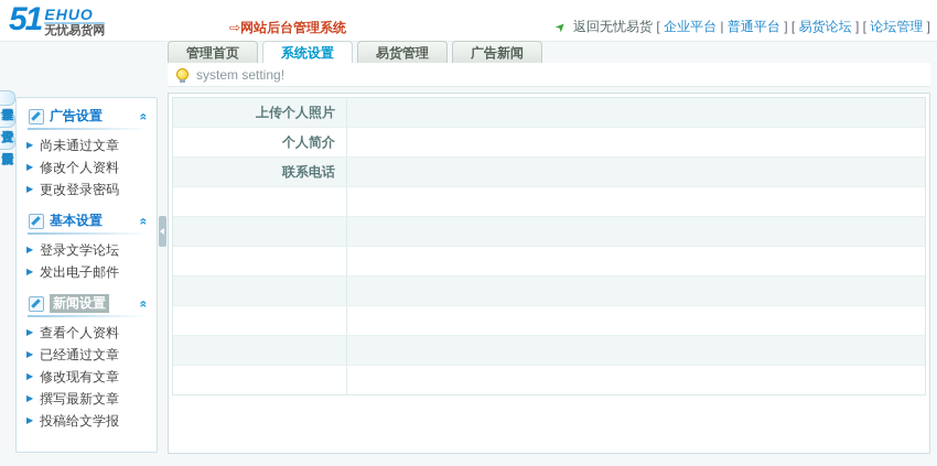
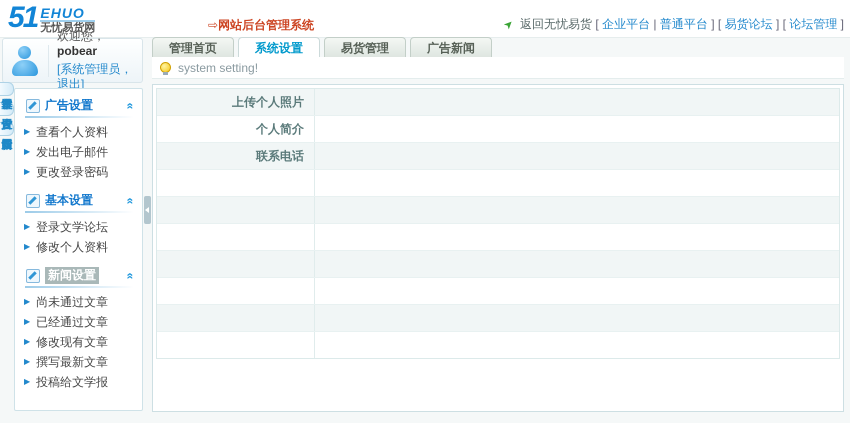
  51
  EHUO
  无忧易货网
  ⇨网站后台管理系统
+ 欢迎您，pobear
+ [系统管理员，退出]
  广告设置
  ▶
- 尚未通过文章
+ 查看个人资料
  ▶
- 修改个人资料
+ 发出电子邮件
  ▶
  更改登录密码
  基本设置
  ▶
  登录文学论坛
  ▶
- 发出电子邮件
+ 修改个人资料
  新闻设置
  ▶
- 查看个人资料
+ 尚未通过文章
  ▶
  已经通过文章
  ▶
  修改现有文章
  ▶
  撰写最新文章
  ▶
  投稿给文学报
  管理首页
  系统设置
  易货管理
  广告新闻
  system setting!
  上传个人照片
  个人简介
  联系电话
